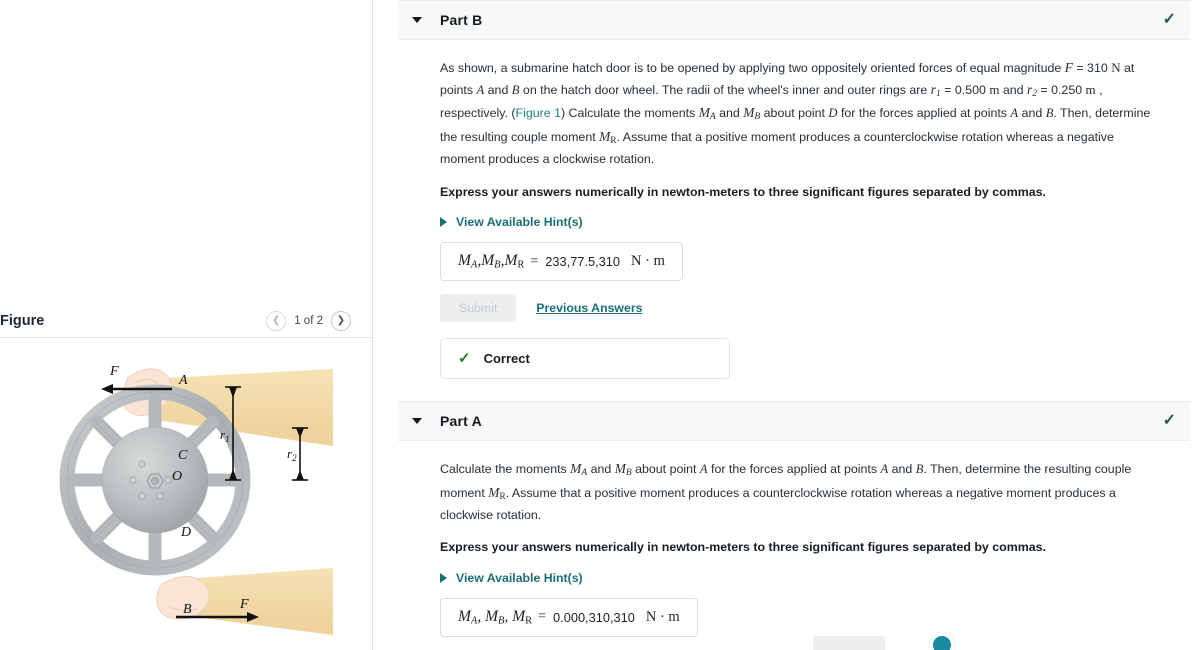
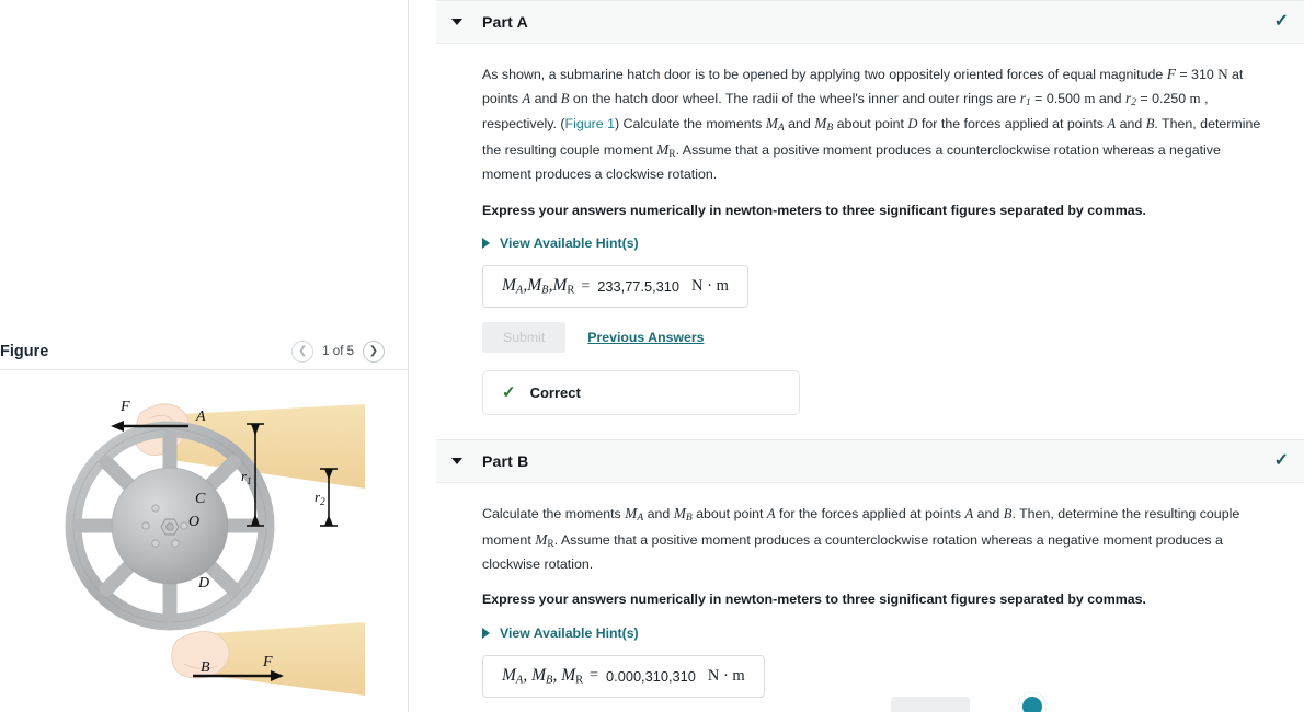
  Figure
  ❮
- 1 of 2
+ 1 of 5
  ❯
  F
  F
  A
  B
  C
  D
  O
  r1
  r2
- Part B
+ Part A
  ✓
  As shown, a submarine hatch door is to be opened by applying two oppositely oriented forces of equal magnitude F = 310 N at points A and B on the hatch door wheel. The radii of the wheel's inner and outer rings are r1 = 0.500 m and r2 = 0.250 m , respectively. (Figure 1) Calculate the moments MA and MB about point D for the forces applied at points A and B. Then, determine the resulting couple moment MR. Assume that a positive moment produces a counterclockwise rotation whereas a negative moment produces a clockwise rotation.
  Express your answers numerically in newton-meters to three significant figures separated by commas.
  View Available Hint(s)
  MA,MB,MR
  =
  233,77.5,310
  N · m
  Submit
  Previous Answers
  ✓
  Correct
- Part A
+ Part B
  ✓
  Calculate the moments MA and MB about point A for the forces applied at points A and B. Then, determine the resulting couple moment MR. Assume that a positive moment produces a counterclockwise rotation whereas a negative moment produces a clockwise rotation.
  Express your answers numerically in newton-meters to three significant figures separated by commas.
  View Available Hint(s)
  MA, MB, MR
  =
  0.000,310,310
  N · m
